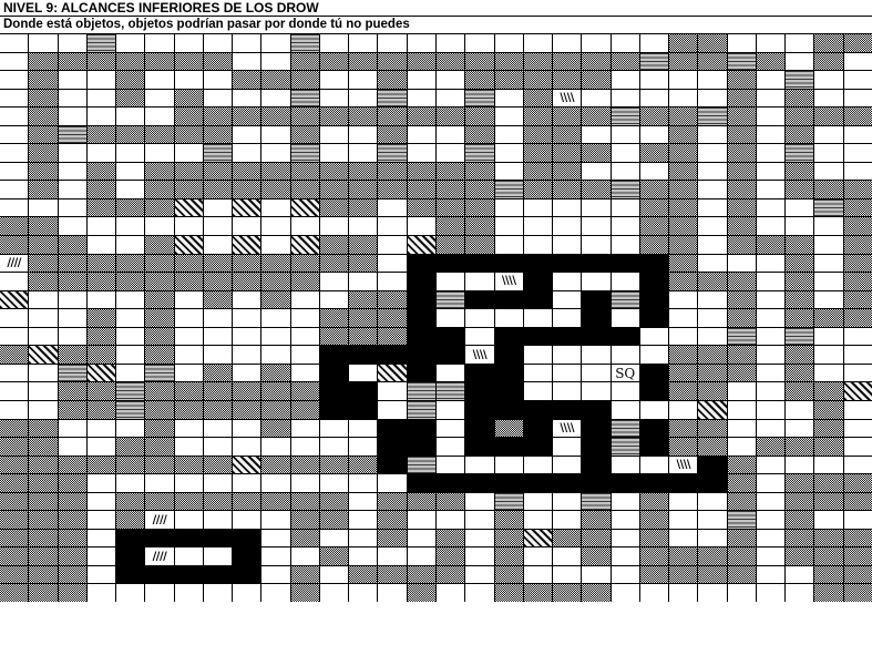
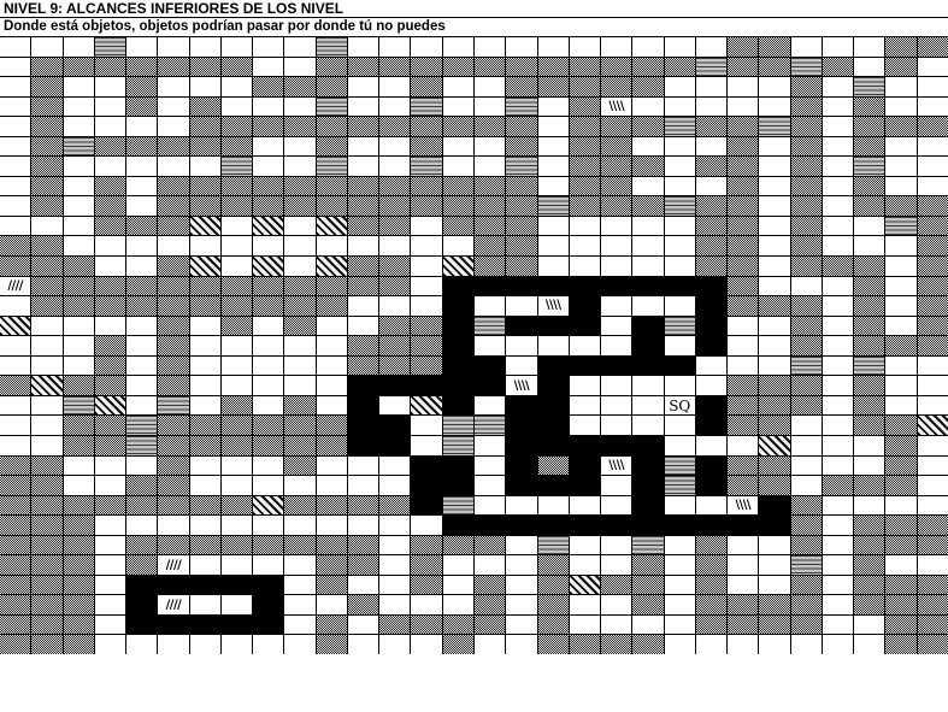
- NIVEL 9: ALCANCES INFERIORES DE LOS DROW
+ NIVEL 9: ALCANCES INFERIORES DE LOS NIVEL
  Donde está objetos, objetos podrían pasar por donde tú no puedes
  \\\\
  ////
  \\\\
  \\\\
  SQ
  \\\\
  \\\\
  ////
  ////
